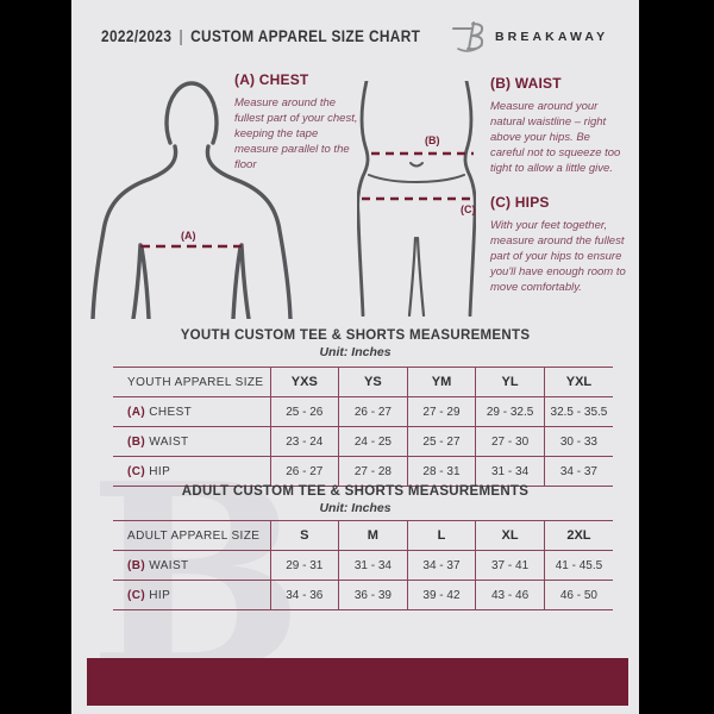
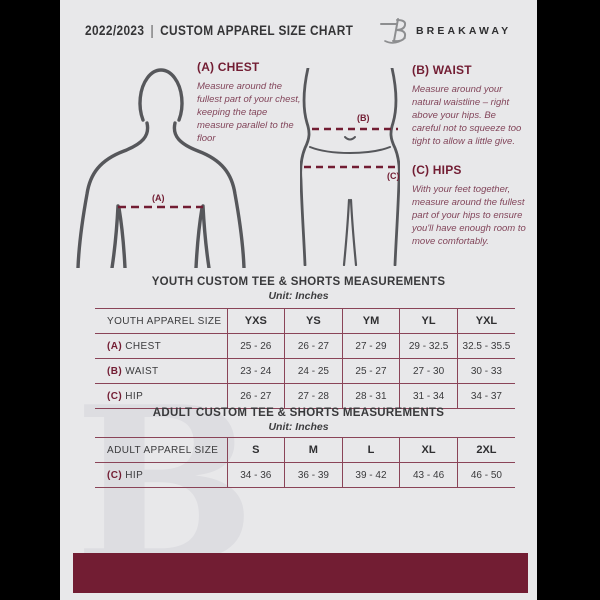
  2022/2023 | CUSTOM APPAREL SIZE CHART
  BREAKAWAY
  (A)
  (B)
  (C)
  (A) CHEST
  Measure around the fullest part of your chest, keeping the tape measure parallel to the floor
  (B) WAIST
  Measure around your natural waistline – right above your hips. Be careful not to squeeze too tight to allow a little give.
  (C) HIPS
  With your feet together, measure around the fullest part of your hips to ensure you'll have enough room to move comfortably.
  B
  YOUTH CUSTOM TEE & SHORTS MEASUREMENTS
  Unit: Inches
  YOUTH APPAREL SIZE	YXS	YS	YM	YL	YXL
  (A) CHEST	25 - 26	26 - 27	27 - 29	29 - 32.5	32.5 - 35.5
  (B) WAIST	23 - 24	24 - 25	25 - 27	27 - 30	30 - 33
  (C) HIP	26 - 27	27 - 28	28 - 31	31 - 34	34 - 37
  ADULT CUSTOM TEE & SHORTS MEASUREMENTS
  Unit: Inches
  ADULT APPAREL SIZE	S	M	L	XL	2XL
- (B) WAIST	29 - 31	31 - 34	34 - 37	37 - 41	41 - 45.5
  (C) HIP	34 - 36	36 - 39	39 - 42	43 - 46	46 - 50
